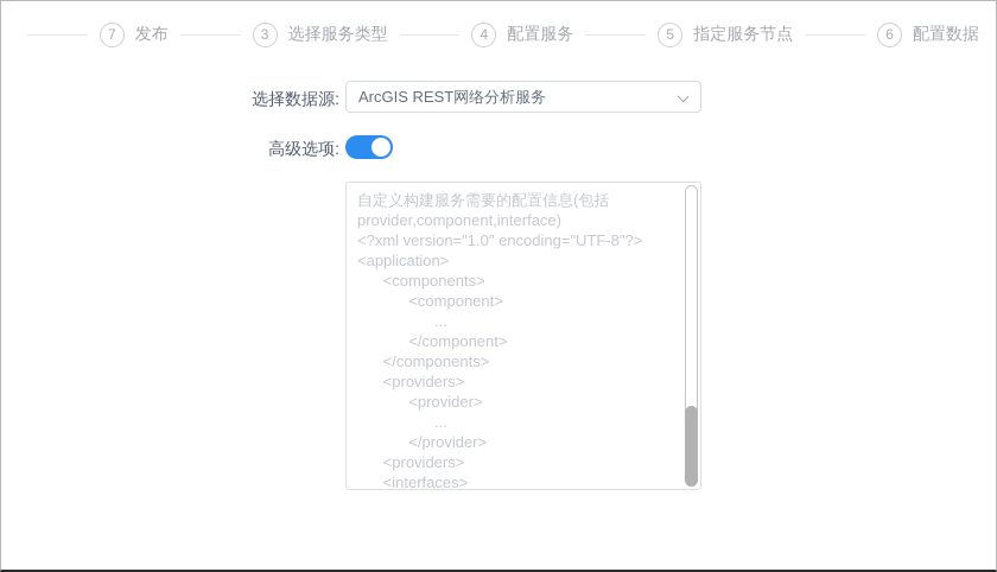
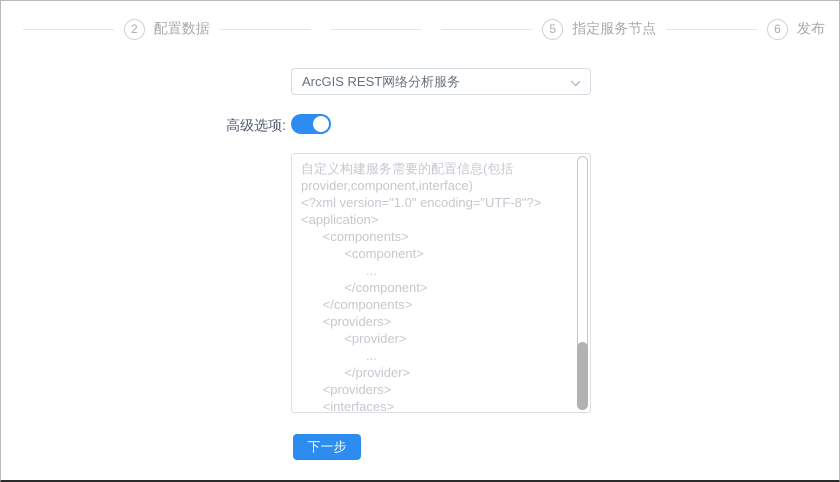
- 7
+ 2
- 发布
+ 配置数据
- 3
- 选择服务类型
- 4
- 配置服务
  5
  指定服务节点
  6
- 配置数据
+ 发布
- 选择数据源:
  ArcGIS REST网络分析服务
  高级选项:
  自定义构建服务需要的配置信息(包括
  provider,component,interface)
  <?xml version="1.0" encoding="UTF-8"?>
  <application>
  <components>
  <component>
  ...
  </component>
  </components>
  <providers>
  <provider>
  ...
  </provider>
  <providers>
  <interfaces>
+ 下一步
